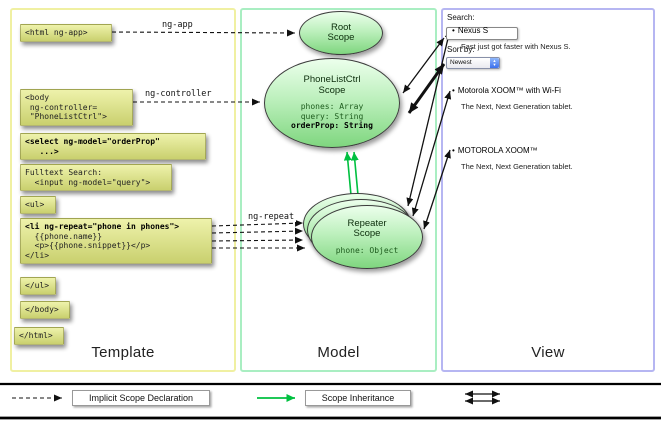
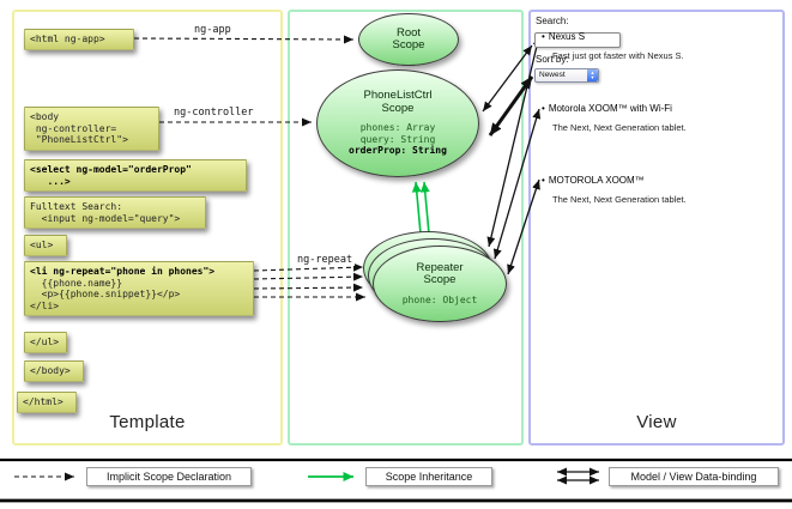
  <html ng-app>
  <body
  ng-controller=
  "PhoneListCtrl">
  <select ng-model="orderProp"
  ...>
  Fulltext Search:
  <input ng-model="query">
  <ul>
  <li ng-repeat="phone in phones">
  {{phone.name}}
  <p>{{phone.snippet}}</p>
  </li>
  </ul>
  </body>
  </html>
  ng-app
  ng-controller
  ng-repeat
  Root
  Scope
  PhoneListCtrl
  Scope
  phones: Array
  query: String
  orderProp: String
  Repeater
  Scope
  phone: Object
  Search:
  Sort by:
  • Nexus S
  Fast just got faster with Nexus S.
  • Motorola XOOM™ with Wi-Fi
  The Next, Next Generation tablet.
  • MOTOROLA XOOM™
  The Next, Next Generation tablet.
  Template
- Model
  View
  Implicit Scope Declaration
  Scope Inheritance
+ Model / View Data-binding
